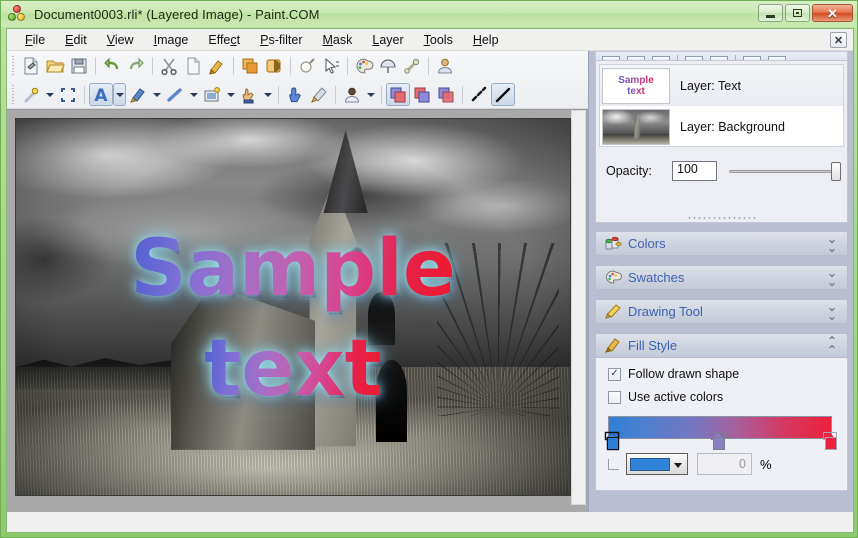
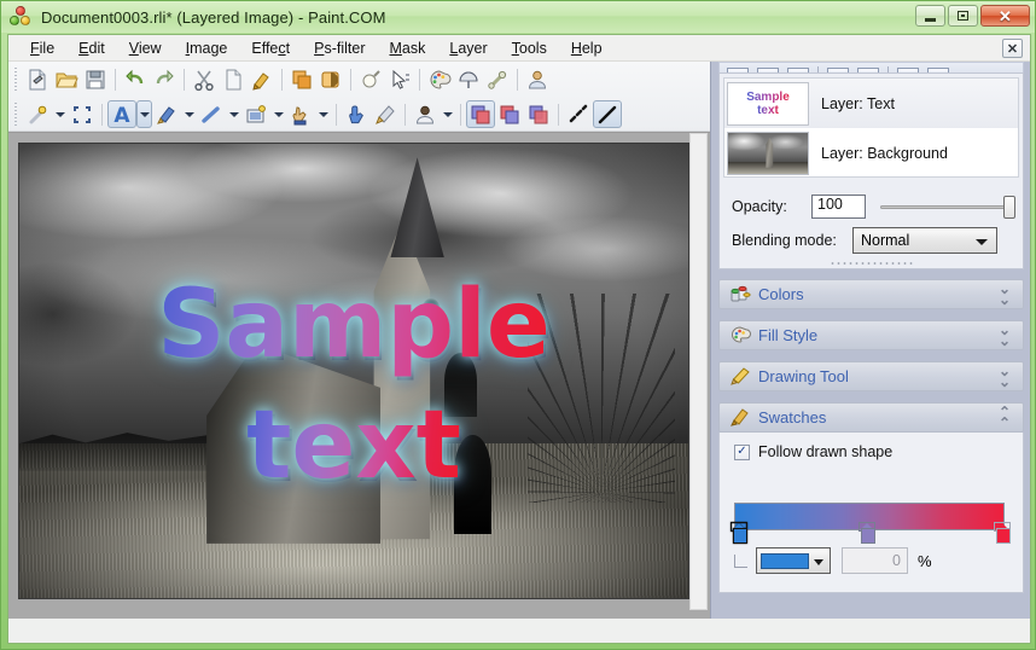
  Document0003.rli* (Layered Image) - Paint.COM
  ✕
  File
  Edit
  View
  Image
  Effect
  Ps-filter
  Mask
  Layer
  Tools
  Help
  ✕
  A
  Sample
  text
  Sample
  text
  Layer: Text
  Layer: Background
  Opacity:
  100
+ Blending mode:
+ Normal
  Colors
  ⌄
  ⌄
- Swatches
+ Fill Style
  ⌄
  ⌄
  Drawing Tool
  ⌄
  ⌄
- Fill Style
+ Swatches
  ⌃
  ⌃
  ✓
  Follow drawn shape
- Use active colors
  0
  %
